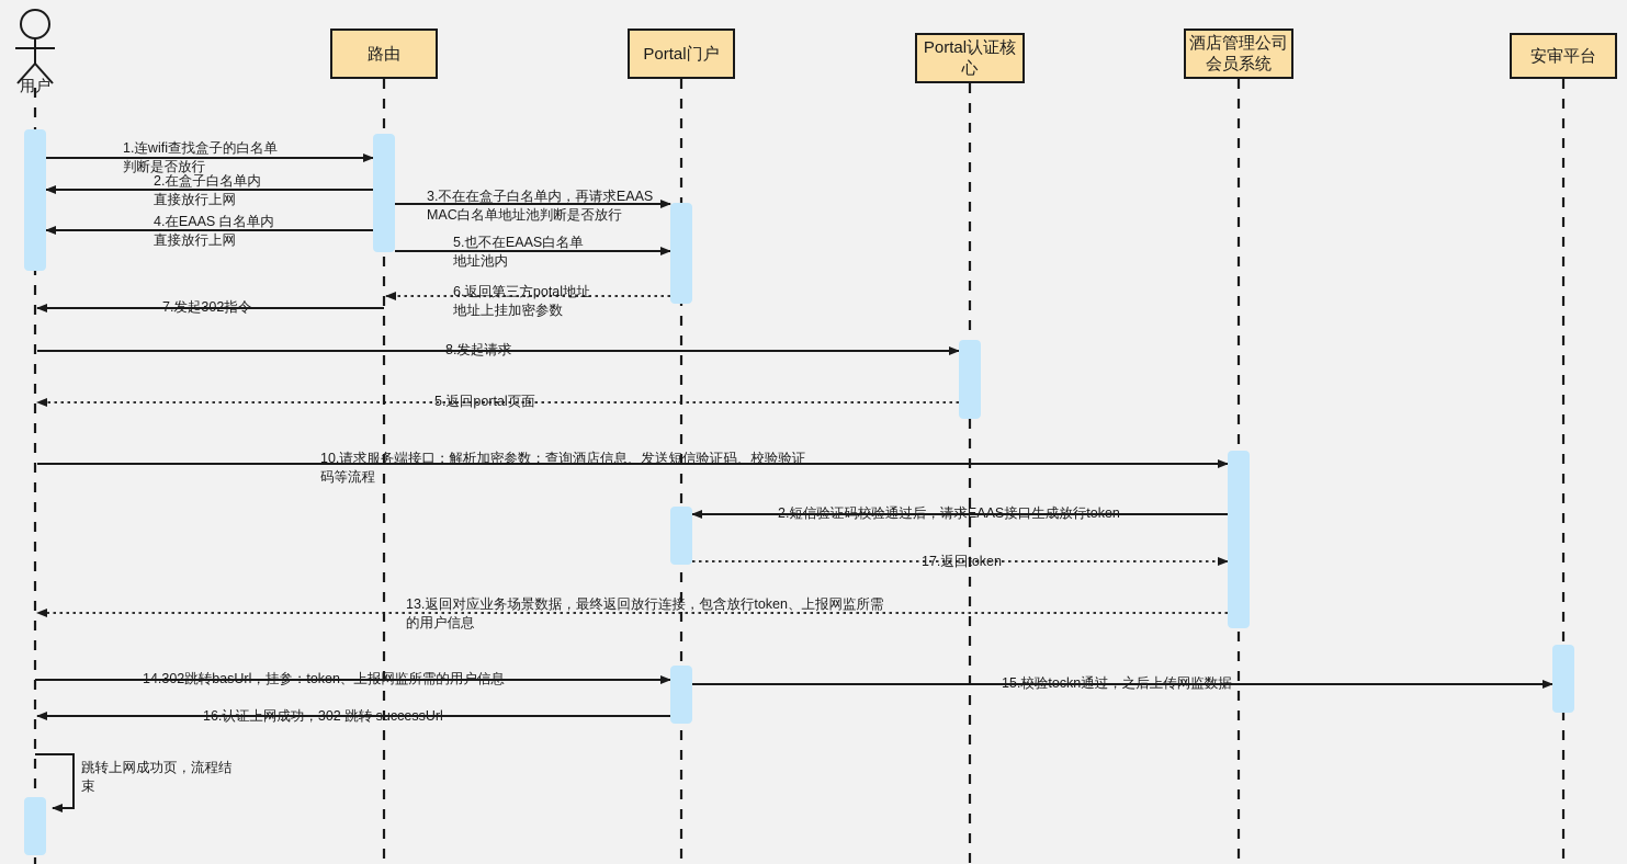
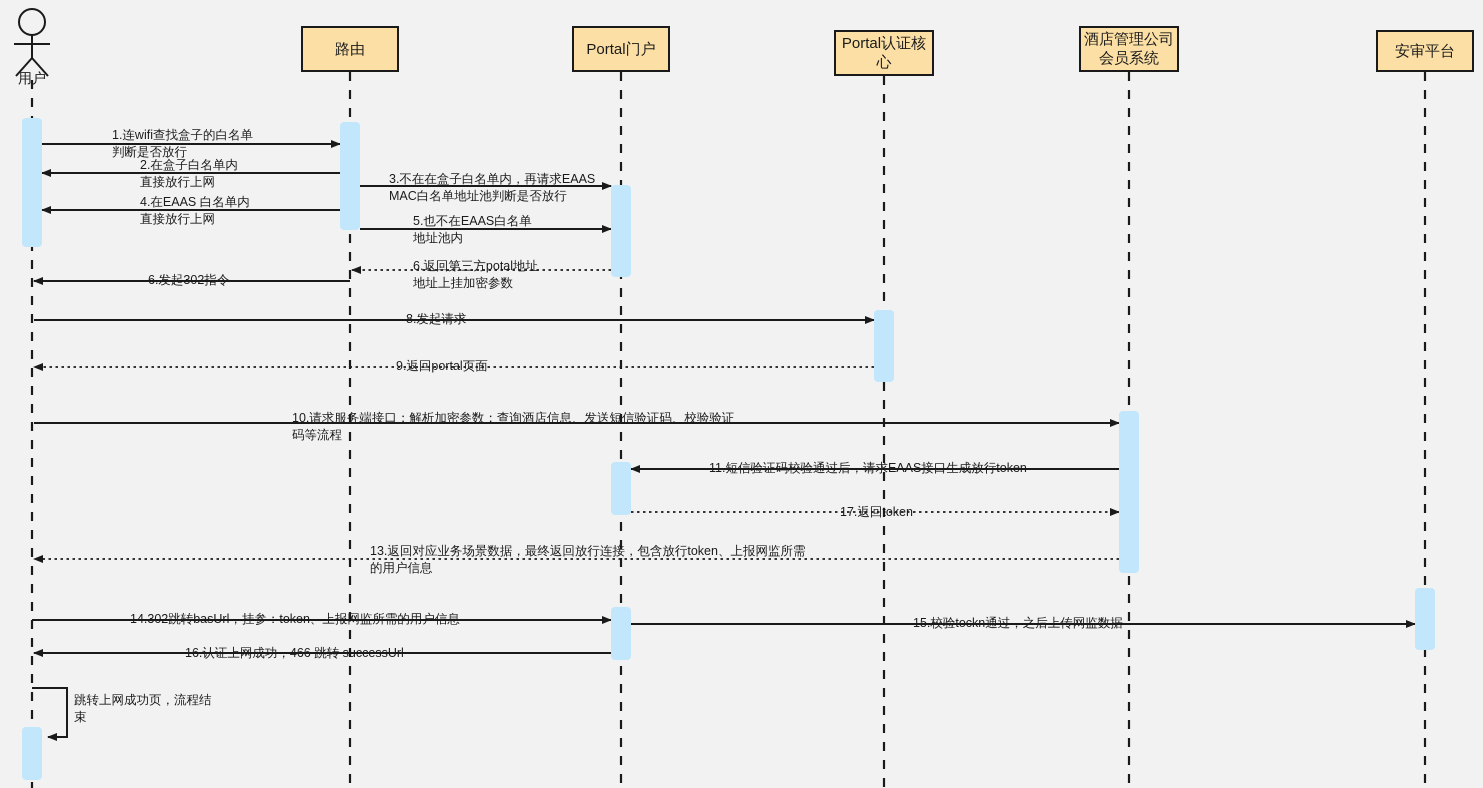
  路由
  Portal门户
  Portal认证核心
  酒店管理公司
  会员系统
  安审平台
  用户
  1.连wifi查找盒子的白名单
  判断是否放行
  2.在盒子白名单内
  直接放行上网
  3.不在在盒子白名单内，再请求EAAS
  MAC白名单地址池判断是否放行
  4.在EAAS 白名单内
  直接放行上网
  5.也不在EAAS白名单
  地址池内
  6.返回第三方potal地址
  地址上挂加密参数
- 7.发起302指令
+ 6.发起302指令
  8.发起请求
- 5.返回portal页面
+ 9.返回portal页面
  10.请求服务端接口：解析加密参数：查询酒店信息、发送短信验证码、校验验证
  码等流程
- 2.短信验证码校验通过后，请求EAAS接口生成放行token
+ 11.短信验证码校验通过后，请求EAAS接口生成放行token
  17.返回token
  13.返回对应业务场景数据，最终返回放行连接，包含放行token、上报网监所需
  的用户信息
  14.302跳转basUrl，挂参：token、上报网监所需的用户信息
  15.校验tockn通过，之后上传网监数据
- 16.认证上网成功，302 跳转 successUrl
+ 16.认证上网成功，466 跳转 successUrl
  跳转上网成功页，流程结
  束
